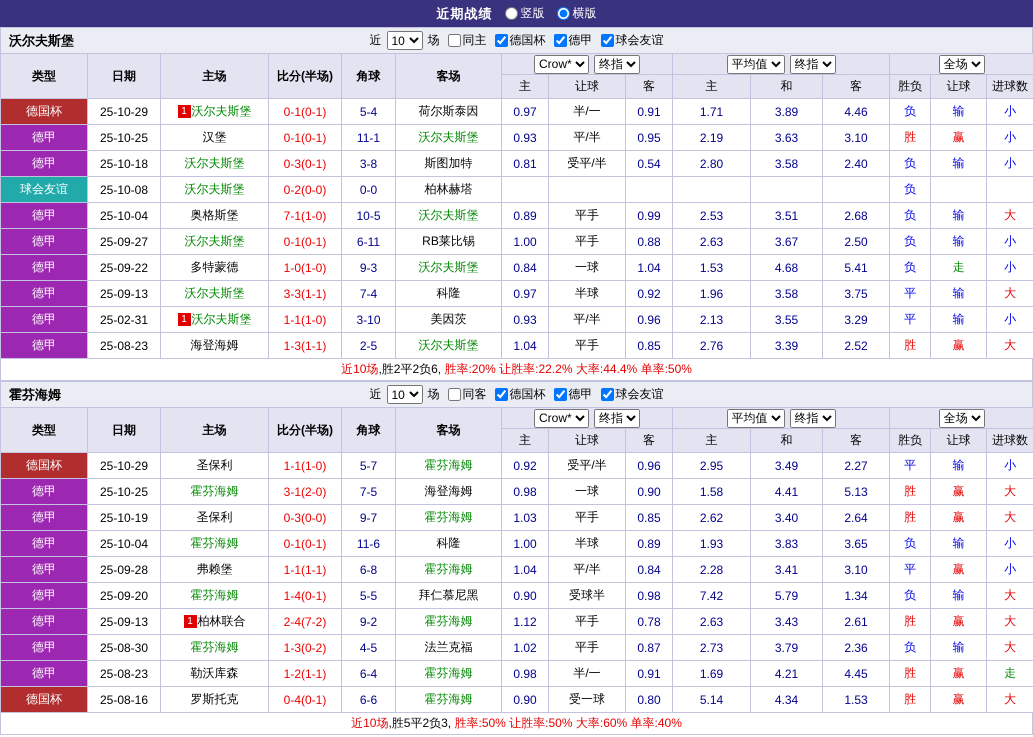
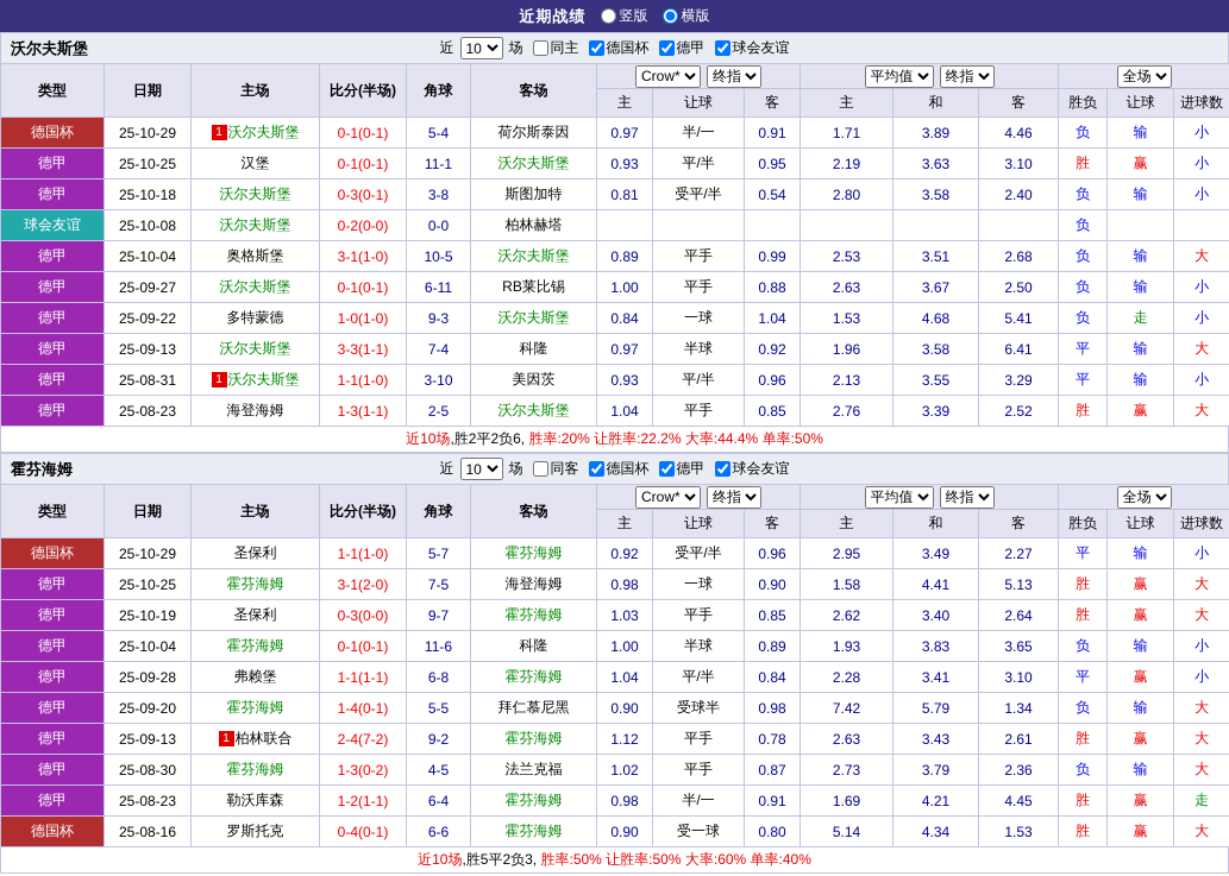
  近期战绩
  竖版
  横版
  沃尔夫斯堡
  近
  10
  场
  同主
  德国杯
  德甲
  球会友谊
  类型	日期	主场	比分(半场)	角球	客场	Crow* 终指	平均值 终指	全场
  主	让球	客	主	和	客	胜负	让球	进球数
  德国杯	25-10-29	1 沃尔夫斯堡	0-1(0-1)	5-4	荷尔斯泰因	0.97	半/一	0.91	1.71	3.89	4.46	负	输	小
  德甲	25-10-25	汉堡	0-1(0-1)	11-1	沃尔夫斯堡	0.93	平/半	0.95	2.19	3.63	3.10	胜	赢	小
  德甲	25-10-18	沃尔夫斯堡	0-3(0-1)	3-8	斯图加特	0.81	受平/半	0.54	2.80	3.58	2.40	负	输	小
  球会友谊	25-10-08	沃尔夫斯堡	0-2(0-0)	0-0	柏林赫塔							负
- 德甲	25-10-04	奥格斯堡	7-1(1-0)	10-5	沃尔夫斯堡	0.89	平手	0.99	2.53	3.51	2.68	负	输	大
+ 德甲	25-10-04	奥格斯堡	3-1(1-0)	10-5	沃尔夫斯堡	0.89	平手	0.99	2.53	3.51	2.68	负	输	大
  德甲	25-09-27	沃尔夫斯堡	0-1(0-1)	6-11	RB莱比锡	1.00	平手	0.88	2.63	3.67	2.50	负	输	小
  德甲	25-09-22	多特蒙德	1-0(1-0)	9-3	沃尔夫斯堡	0.84	一球	1.04	1.53	4.68	5.41	负	走	小
- 德甲	25-09-13	沃尔夫斯堡	3-3(1-1)	7-4	科隆	0.97	半球	0.92	1.96	3.58	3.75	平	输	大
+ 德甲	25-09-13	沃尔夫斯堡	3-3(1-1)	7-4	科隆	0.97	半球	0.92	1.96	3.58	6.41	平	输	大
- 德甲	25-02-31	1 沃尔夫斯堡	1-1(1-0)	3-10	美因茨	0.93	平/半	0.96	2.13	3.55	3.29	平	输	小
+ 德甲	25-08-31	1 沃尔夫斯堡	1-1(1-0)	3-10	美因茨	0.93	平/半	0.96	2.13	3.55	3.29	平	输	小
  德甲	25-08-23	海登海姆	1-3(1-1)	2-5	沃尔夫斯堡	1.04	平手	0.85	2.76	3.39	2.52	胜	赢	大
  近10场
  ,胜2平2负6,
  胜率:20%
  让胜率:22.2%
  大率:44.4%
  单率:50%
  霍芬海姆
  近
  10
  场
  同客
  德国杯
  德甲
  球会友谊
  类型	日期	主场	比分(半场)	角球	客场	Crow* 终指	平均值 终指	全场
  主	让球	客	主	和	客	胜负	让球	进球数
  德国杯	25-10-29	圣保利	1-1(1-0)	5-7	霍芬海姆	0.92	受平/半	0.96	2.95	3.49	2.27	平	输	小
  德甲	25-10-25	霍芬海姆	3-1(2-0)	7-5	海登海姆	0.98	一球	0.90	1.58	4.41	5.13	胜	赢	大
  德甲	25-10-19	圣保利	0-3(0-0)	9-7	霍芬海姆	1.03	平手	0.85	2.62	3.40	2.64	胜	赢	大
  德甲	25-10-04	霍芬海姆	0-1(0-1)	11-6	科隆	1.00	半球	0.89	1.93	3.83	3.65	负	输	小
  德甲	25-09-28	弗赖堡	1-1(1-1)	6-8	霍芬海姆	1.04	平/半	0.84	2.28	3.41	3.10	平	赢	小
  德甲	25-09-20	霍芬海姆	1-4(0-1)	5-5	拜仁慕尼黑	0.90	受球半	0.98	7.42	5.79	1.34	负	输	大
  德甲	25-09-13	1 柏林联合	2-4(7-2)	9-2	霍芬海姆	1.12	平手	0.78	2.63	3.43	2.61	胜	赢	大
  德甲	25-08-30	霍芬海姆	1-3(0-2)	4-5	法兰克福	1.02	平手	0.87	2.73	3.79	2.36	负	输	大
  德甲	25-08-23	勒沃库森	1-2(1-1)	6-4	霍芬海姆	0.98	半/一	0.91	1.69	4.21	4.45	胜	赢	走
  德国杯	25-08-16	罗斯托克	0-4(0-1)	6-6	霍芬海姆	0.90	受一球	0.80	5.14	4.34	1.53	胜	赢	大
  近10场
  ,胜5平2负3,
  胜率:50%
  让胜率:50%
  大率:60%
  单率:40%
